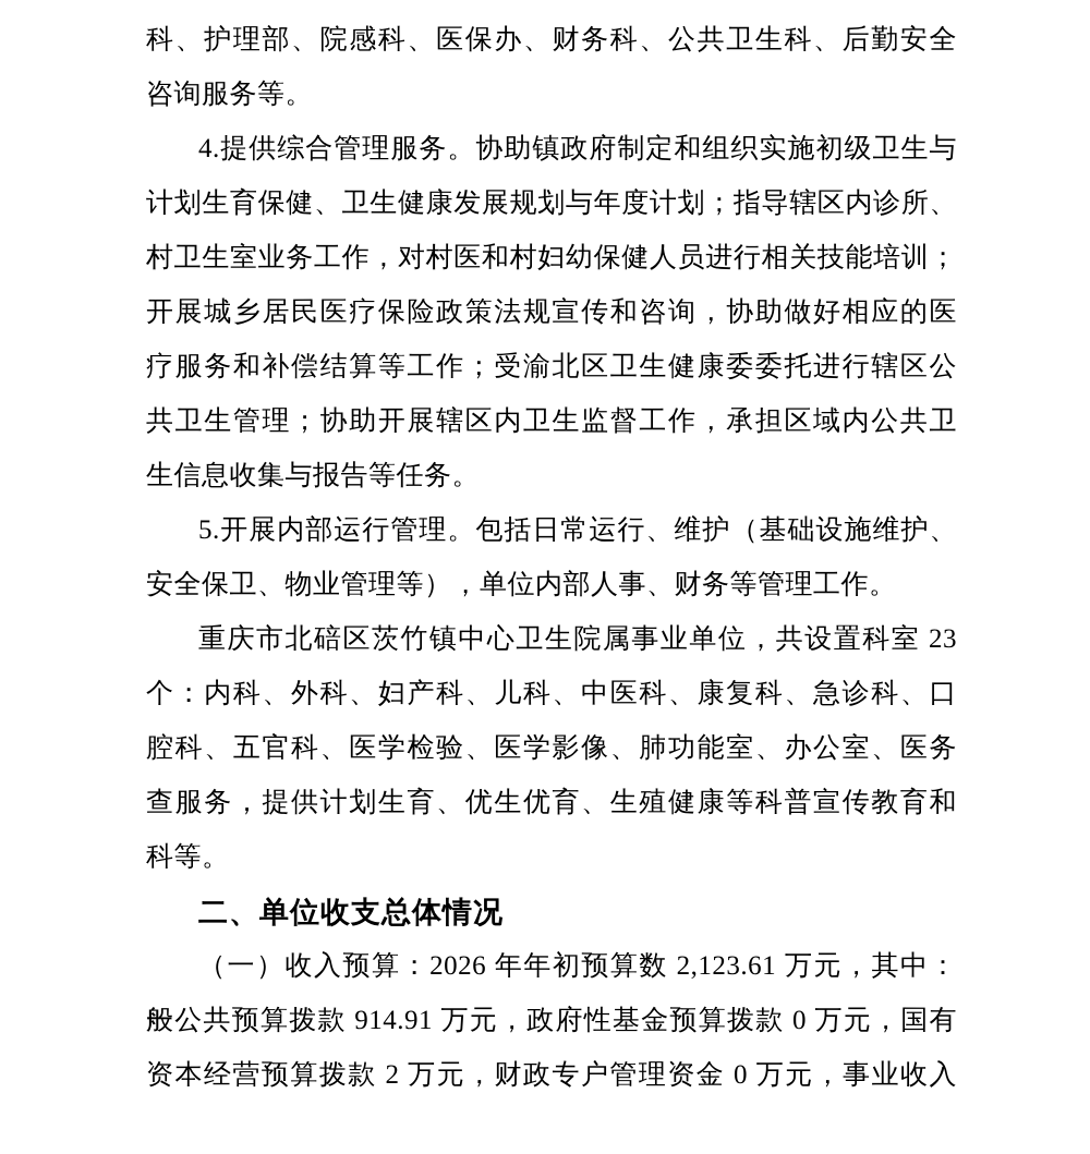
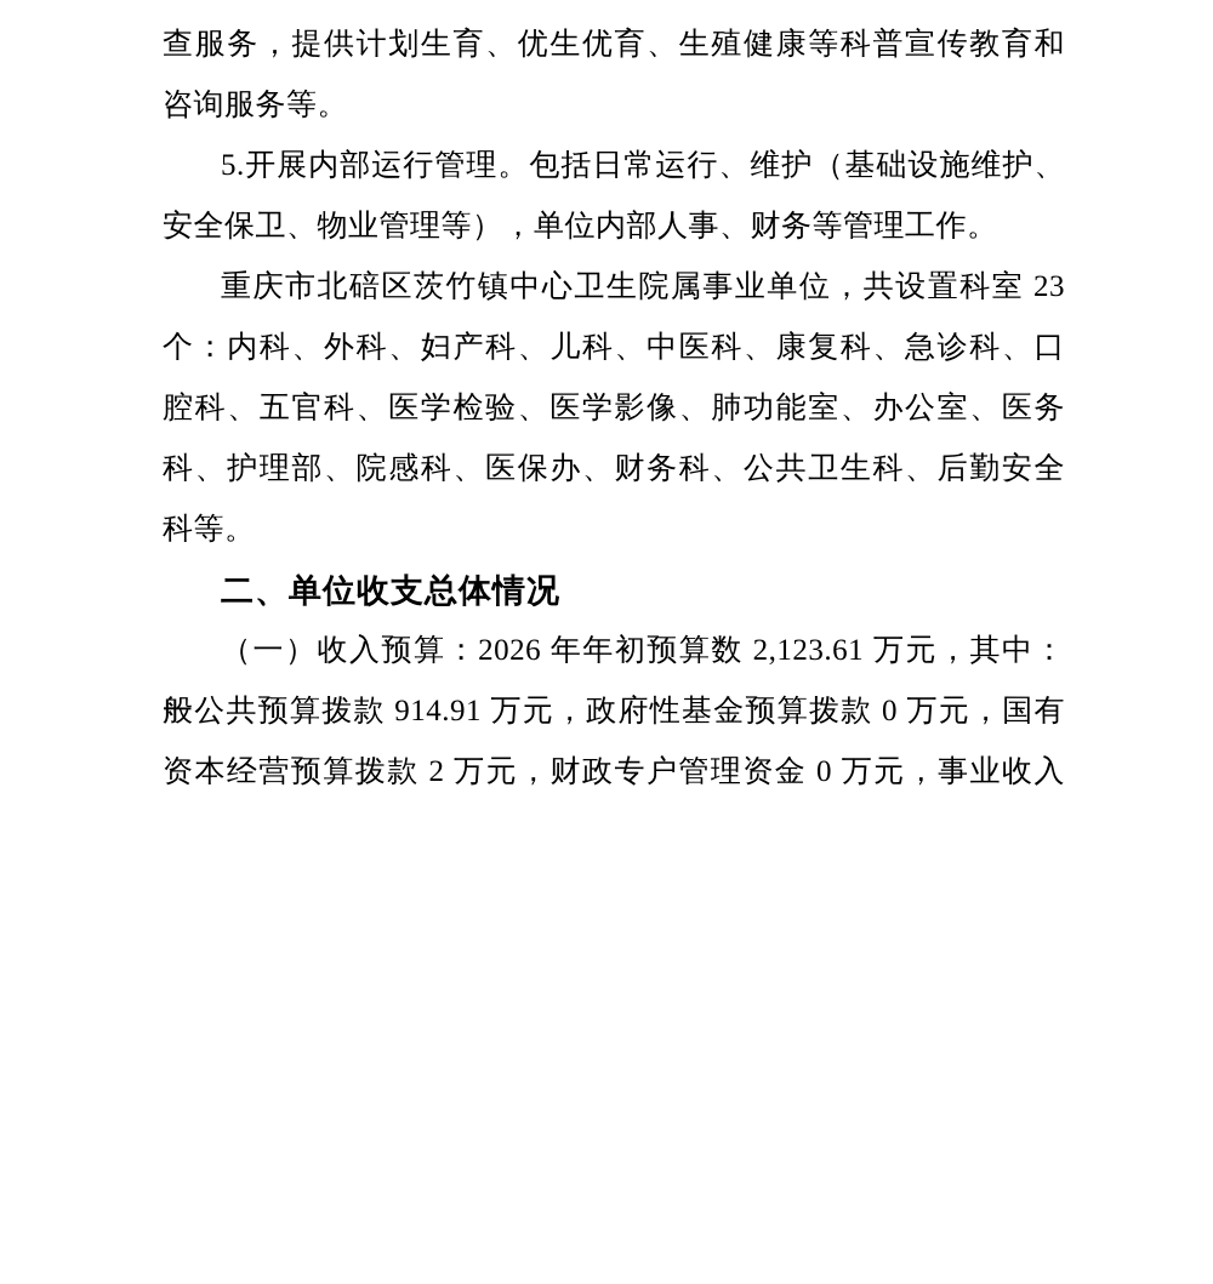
- 科、护理部、院感科、医保办、财务科、公共卫生科、后勤安全
+ 查服务，提供计划生育、优生优育、生殖健康等科普宣传教育和
  咨询服务等。
- 4.提供综合管理服务。协助镇政府制定和组织实施初级卫生与
- 计划生育保健、卫生健康发展规划与年度计划；指导辖区内诊所、
- 村卫生室业务工作，对村医和村妇幼保健人员进行相关技能培训；
- 开展城乡居民医疗保险政策法规宣传和咨询，协助做好相应的医
- 疗服务和补偿结算等工作；受渝北区卫生健康委委托进行辖区公
- 共卫生管理；协助开展辖区内卫生监督工作，承担区域内公共卫
- 生信息收集与报告等任务。
  5.开展内部运行管理。包括日常运行、维护（基础设施维护、
  安全保卫、物业管理等），单位内部人事、财务等管理工作。
  重庆市北碚区茨竹镇中心卫生院属事业单位，共设置科室 23
  个：内科、外科、妇产科、儿科、中医科、康复科、急诊科、口
  腔科、五官科、医学检验、医学影像、肺功能室、办公室、医务
- 查服务，提供计划生育、优生优育、生殖健康等科普宣传教育和
+ 科、护理部、院感科、医保办、财务科、公共卫生科、后勤安全
  科等。
  二、单位收支总体情况
  （一）收入预算：2026 年年初预算数 2,123.61 万元，其中：一
  般公共预算拨款 914.91 万元，政府性基金预算拨款 0 万元，国有
  资本经营预算拨款 2 万元，财政专户管理资金 0 万元，事业收入
